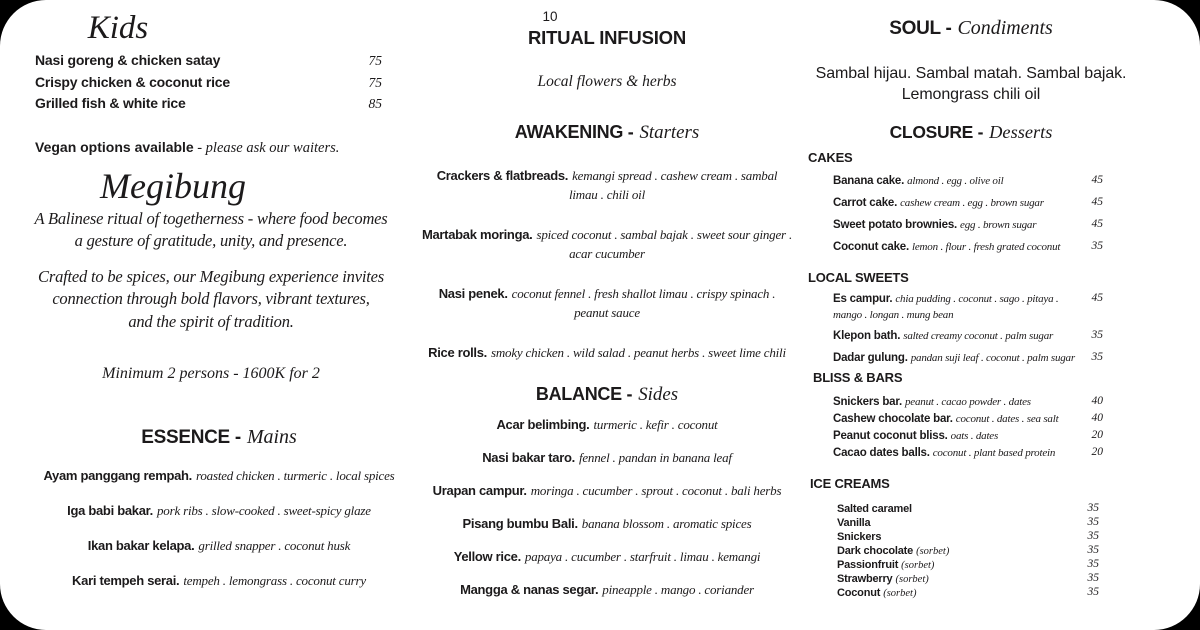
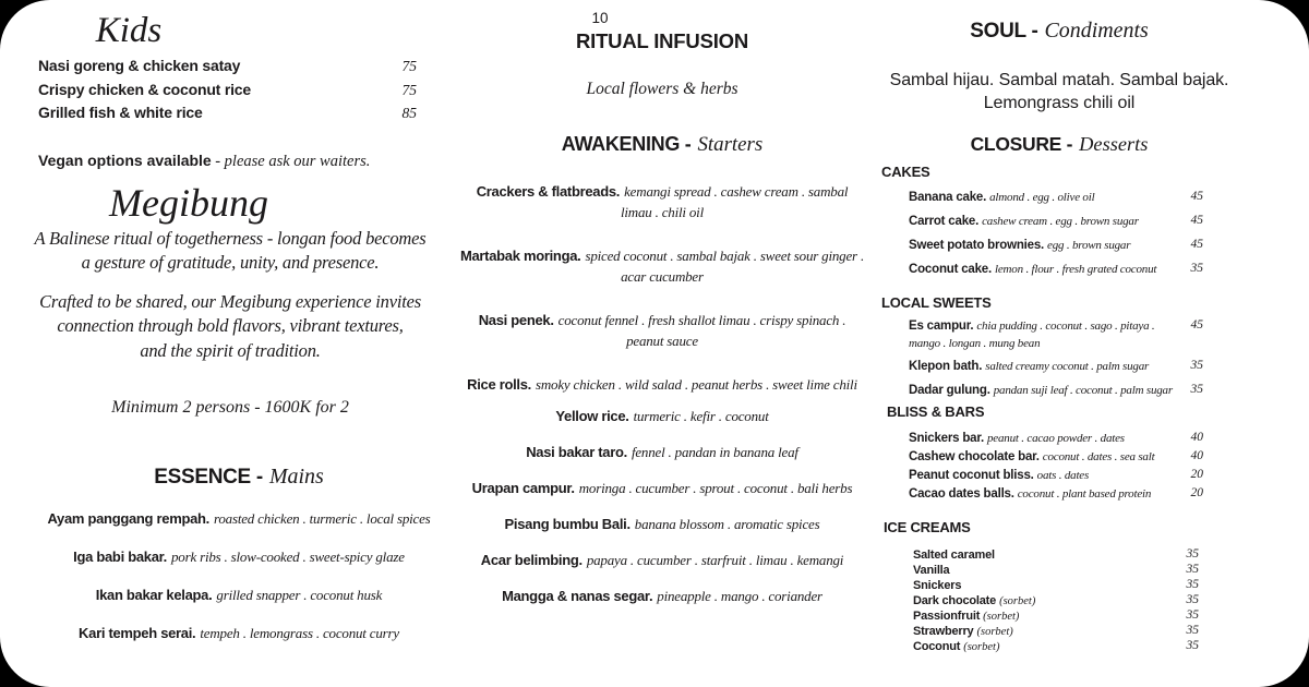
  Kids
  Nasi goreng & chicken satay
  75
  Crispy chicken & coconut rice
  75
  Grilled fish & white rice
  85
  Vegan options available - please ask our waiters.
  Megibung
- A Balinese ritual of togetherness - where food becomes
+ A Balinese ritual of togetherness - longan food becomes
  a gesture of gratitude, unity, and presence.
- Crafted to be spices, our Megibung experience invites
+ Crafted to be shared, our Megibung experience invites
  connection through bold flavors, vibrant textures,
  and the spirit of tradition.
  Minimum 2 persons - 1600K for 2
  ESSENCE -
  Mains
  Ayam panggang rempah. roasted chicken . turmeric . local spices
  Iga babi bakar. pork ribs . slow-cooked . sweet-spicy glaze
  Ikan bakar kelapa. grilled snapper . coconut husk
  Kari tempeh serai. tempeh . lemongrass . coconut curry
  10
  RITUAL INFUSION
  Local flowers & herbs
  AWAKENING -
  Starters
  Crackers & flatbreads. kemangi spread . cashew cream . sambal limau . chili oil
  Martabak moringa. spiced coconut . sambal bajak . sweet sour ginger . acar cucumber
  Nasi penek. coconut fennel . fresh shallot limau . crispy spinach . peanut sauce
  Rice rolls. smoky chicken . wild salad . peanut herbs . sweet lime chili
- BALANCE -
- Sides
- Acar belimbing. turmeric . kefir . coconut
+ Yellow rice. turmeric . kefir . coconut
  Nasi bakar taro. fennel . pandan in banana leaf
  Urapan campur. moringa . cucumber . sprout . coconut . bali herbs
  Pisang bumbu Bali. banana blossom . aromatic spices
- Yellow rice. papaya . cucumber . starfruit . limau . kemangi
+ Acar belimbing. papaya . cucumber . starfruit . limau . kemangi
  Mangga & nanas segar. pineapple . mango . coriander
  SOUL -
  Condiments
  Sambal hijau. Sambal matah. Sambal bajak.
  Lemongrass chili oil
  CLOSURE -
  Desserts
  CAKES
  Banana cake. almond . egg . olive oil
  45
  Carrot cake. cashew cream . egg . brown sugar
  45
  Sweet potato brownies. egg . brown sugar
  45
  Coconut cake. lemon . flour . fresh grated coconut
  35
  LOCAL SWEETS
  Es campur. chia pudding . coconut . sago . pitaya . mango . longan . mung bean
  45
  Klepon bath. salted creamy coconut . palm sugar
  35
  Dadar gulung. pandan suji leaf . coconut . palm sugar
  35
  BLISS & BARS
  Snickers bar. peanut . cacao powder . dates
  40
  Cashew chocolate bar. coconut . dates . sea salt
  40
  Peanut coconut bliss. oats . dates
  20
  Cacao dates balls. coconut . plant based protein
  20
  ICE CREAMS
  Salted caramel
  35
  Vanilla
  35
  Snickers
  35
  Dark chocolate (sorbet)
  35
  Passionfruit (sorbet)
  35
  Strawberry (sorbet)
  35
  Coconut (sorbet)
  35
